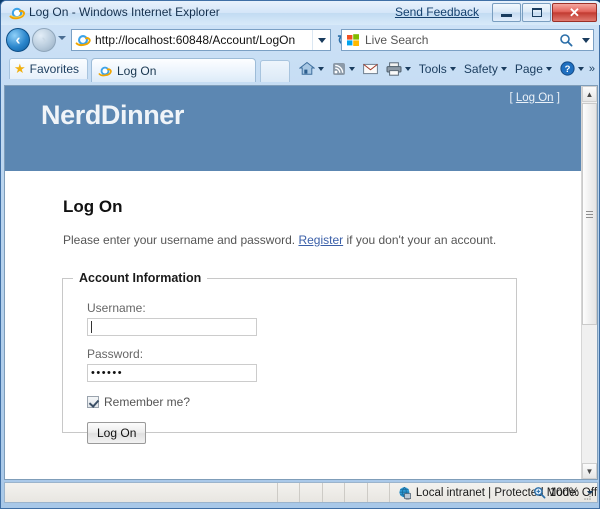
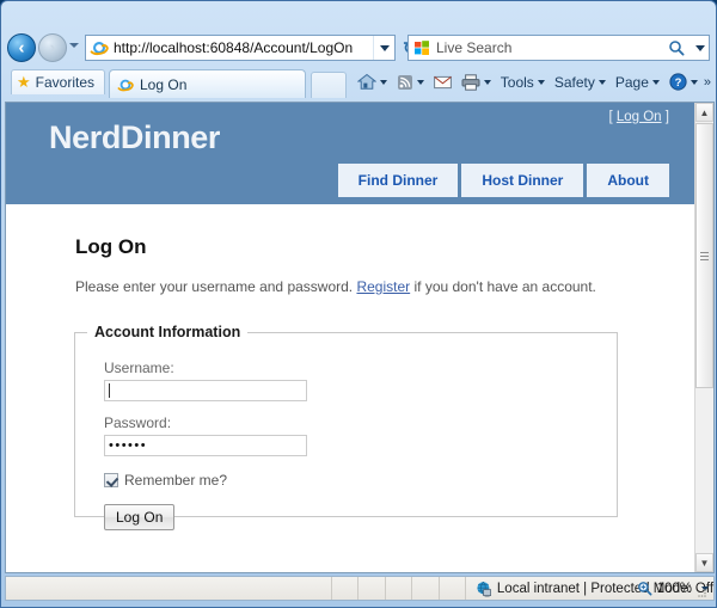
- Log On - Windows Internet Explorer
- Send Feedback
- ✕
  ‹
  ›
  http://localhost:60848/Account/LogOn
  Live Search
  ★
  Favorites
  Log On
  Tools
  Safety
  Page
  ?
  »
  NerdDinner
  [ Log On ]
+ Find Dinner
+ Host Dinner
+ About
  Log On
- Please enter your username and password. Register if you don't your an account.
+ Please enter your username and password. Register if you don't have an account.
  Account Information
  Username:
  Password:
  ••••••
  Remember me?
  Log On
  ▲
  ▼
  Local intranet | Protect Mode: Off
  100%
